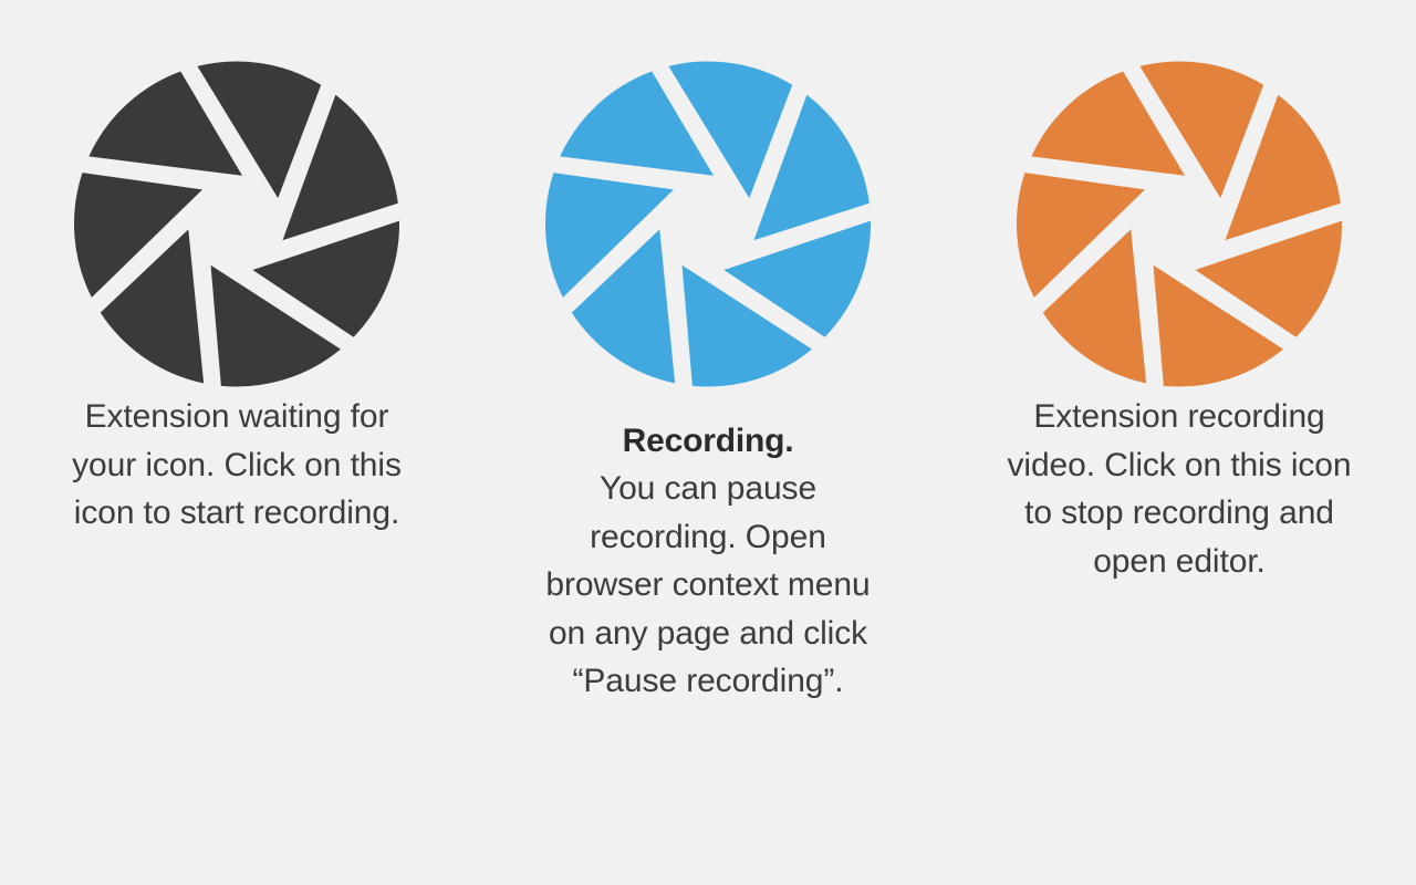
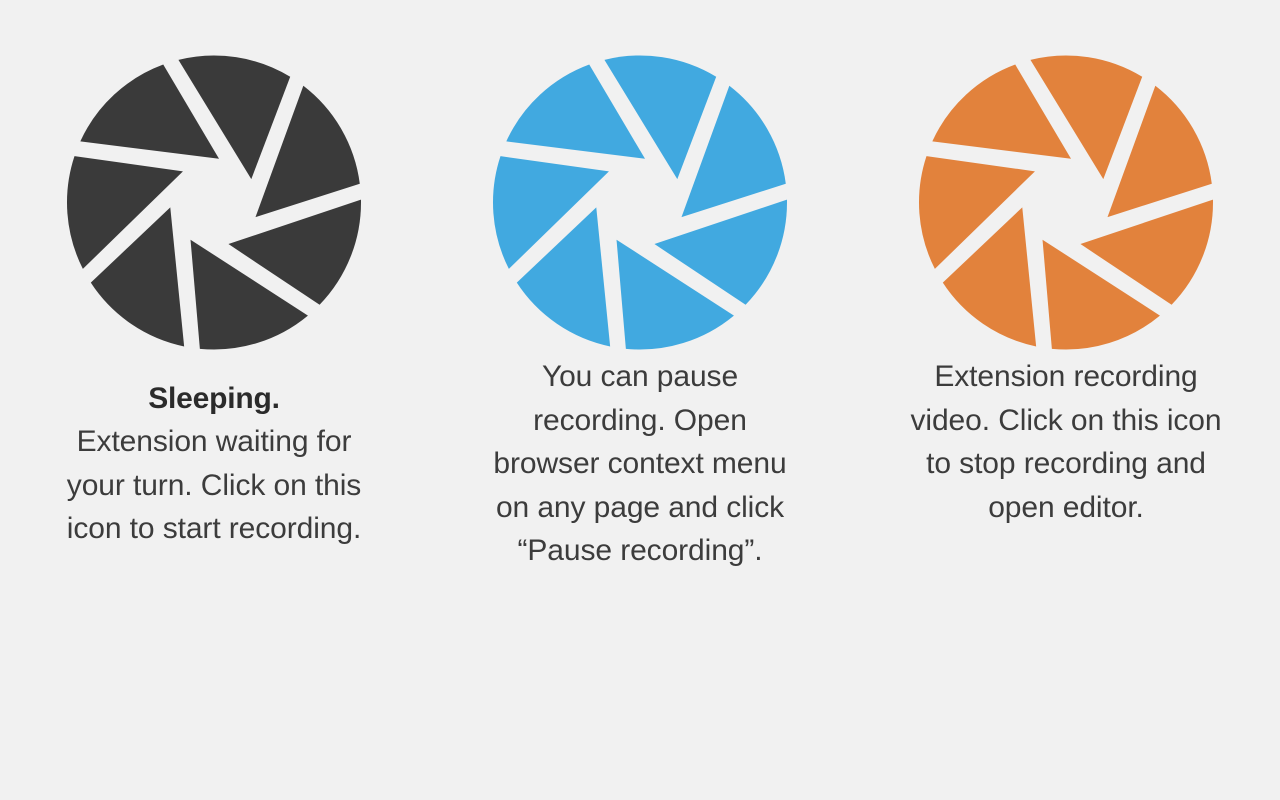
+ Sleeping.
- Extension waiting for your icon. Click on this icon to start recording.
+ Extension waiting for your turn. Click on this icon to start recording.
- Recording.
  You can pause recording. Open browser context menu on any page and click “Pause recording”.
  Extension recording video. Click on this icon to stop recording and open editor.
